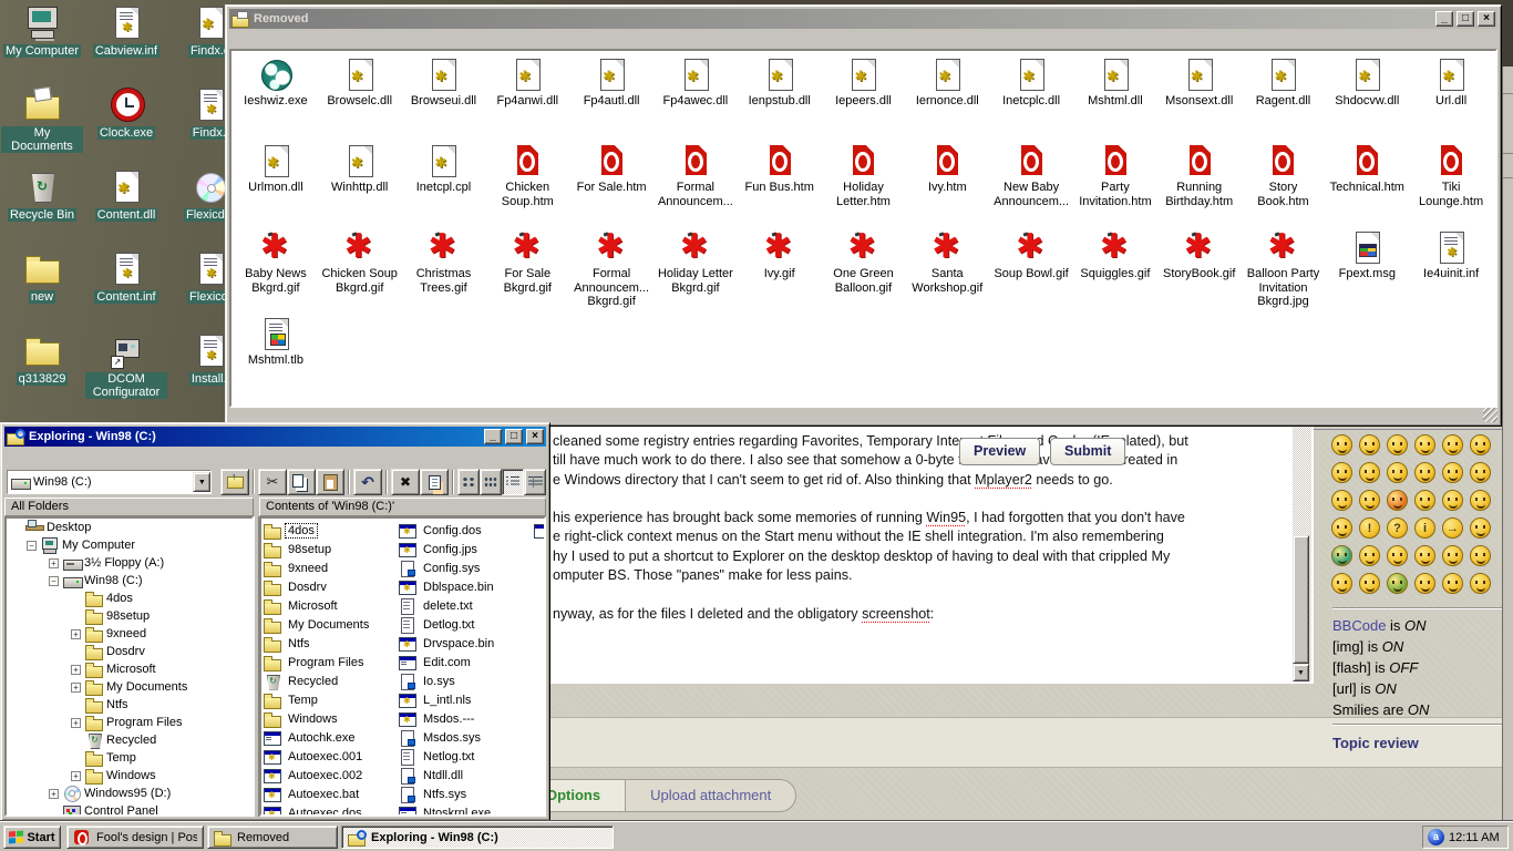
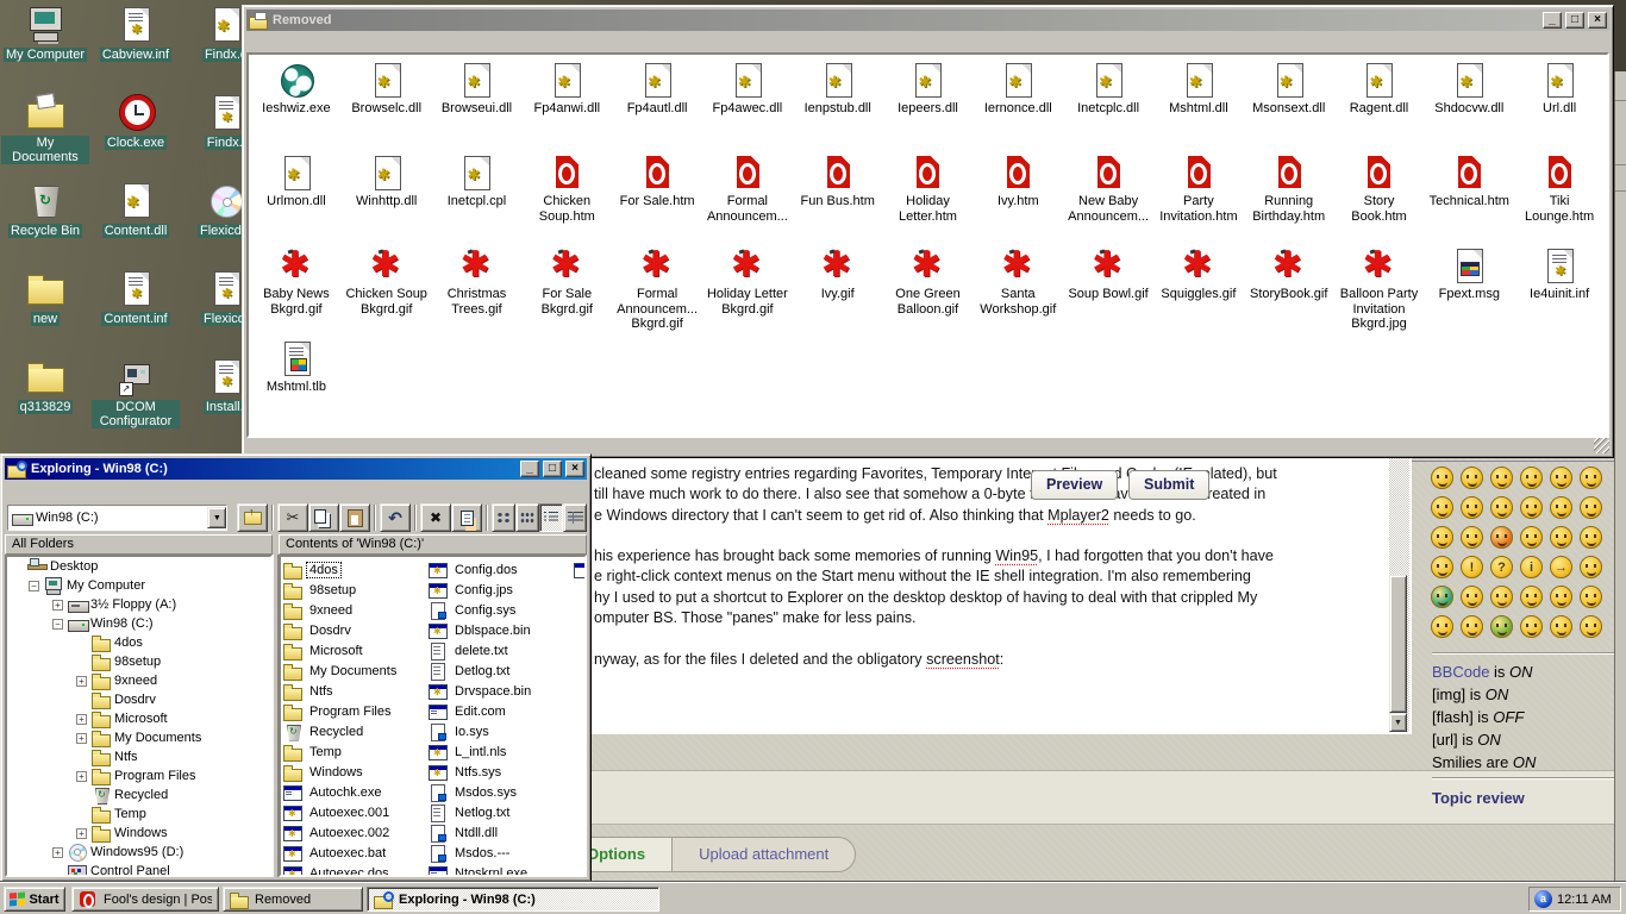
  My Computer
  Cabview.inf
  Findx.
  My Documents
  Clock.exe
  Findx
  Recycle Bin
  Content.dll
  Flexicd
  new
  Content.inf
  Flexic
  q313829
  DCOM Configurator
  Install
  cleaned some registry entries regarding Favorites, Temporary Intedlated), but
  till have much work to do there. I also see that somehow a 0-bytevreated in
  e Windows directory that I can't seem to get rid of. Also thinking that Mplayer2 needs to go.
  his experience has brought back some memories of running Win95, I had forgotten that you don't have
  e right-click context menus on the Start menu without the IE shell integration. I'm also remembering
  hy I used to put a shortcut to Explorer on the desktop desktop of having to deal with that crippled My
  omputer BS. Those "panes" make for less pains.
  nyway, as for the files I deleted and the obligatory screenshot:
  Preview
  Submit
  Options
  Upload attachment
  !
  ?
  i
  →
  BBCode is ON
  [img] is ON
  [flash] is OFF
  [url] is ON
  Smilies are ON
  Topic review
  Removed
  _
  □
  ×
  Ieshwiz.exe
  Browselc.dll
  Browseui.dll
  Fp4anwi.dll
  Fp4autl.dll
  Fp4awec.dll
  Ienpstub.dll
  Iepeers.dll
  Iernonce.dll
  Inetcplc.dll
  Mshtml.dll
  Msonsext.dll
  Ragent.dll
  Shdocvw.dll
  Url.dll
  Urlmon.dll
  Winhttp.dll
  Inetcpl.cpl
  Chicken Soup.htm
  For Sale.htm
  Formal Announcem...
  Fun Bus.htm
  Holiday Letter.htm
  Ivy.htm
  New Baby Announcem...
  Party Invitation.htm
  Running Birthday.htm
  Story Book.htm
  Technical.htm
  Tiki Lounge.htm
  Baby News Bkgrd.gif
  Chicken Soup Bkgrd.gif
  Christmas Trees.gif
  For Sale Bkgrd.gif
  Formal Announcem... Bkgrd.gif
  Holiday Letter Bkgrd.gif
  Ivy.gif
  One Green Balloon.gif
  Santa Workshop.gif
  Soup Bowl.gif
  Squiggles.gif
  StoryBook.gif
  Balloon Party Invitation Bkgrd.jpg
  Fpext.msg
  Ie4uinit.inf
  Mshtml.tlb
  Exploring - Win98 (C:)
  _
  □
  ×
  Win98 (C:)
  All Folders
  Contents of 'Win98 (C:)'
  Desktop
  My Computer
  3½ Floppy (A:)
  Win98 (C:)
  4dos
  98setup
  9xneed
  Dosdrv
  Microsoft
  My Documents
  Ntfs
  Program Files
  Recycled
  Temp
  Windows
  Windows95 (D:)
  Control Panel
  4dos
  98setup
  9xneed
  Dosdrv
  Microsoft
  My Documents
  Ntfs
  Program Files
  Recycled
  Temp
  Windows
  Autochk.exe
  Autoexec.001
  Autoexec.002
  Autoexec.bat
  Autoexec.dos
  Config.dos
  Config.jps
  Config.sys
  Dblspace.bin
  delete.txt
  Detlog.txt
  Drvspace.bin
  Edit.com
  Io.sys
  L_intl.nls
- Msdos.---
+ Ntfs.sys
  Msdos.sys
  Netlog.txt
  Ntdll.dll
- Ntfs.sys
+ Msdos.---
  Ntoskrnl.exe
  Start
  Removed
  Exploring - Win98 (C:)
  12:11 AM
